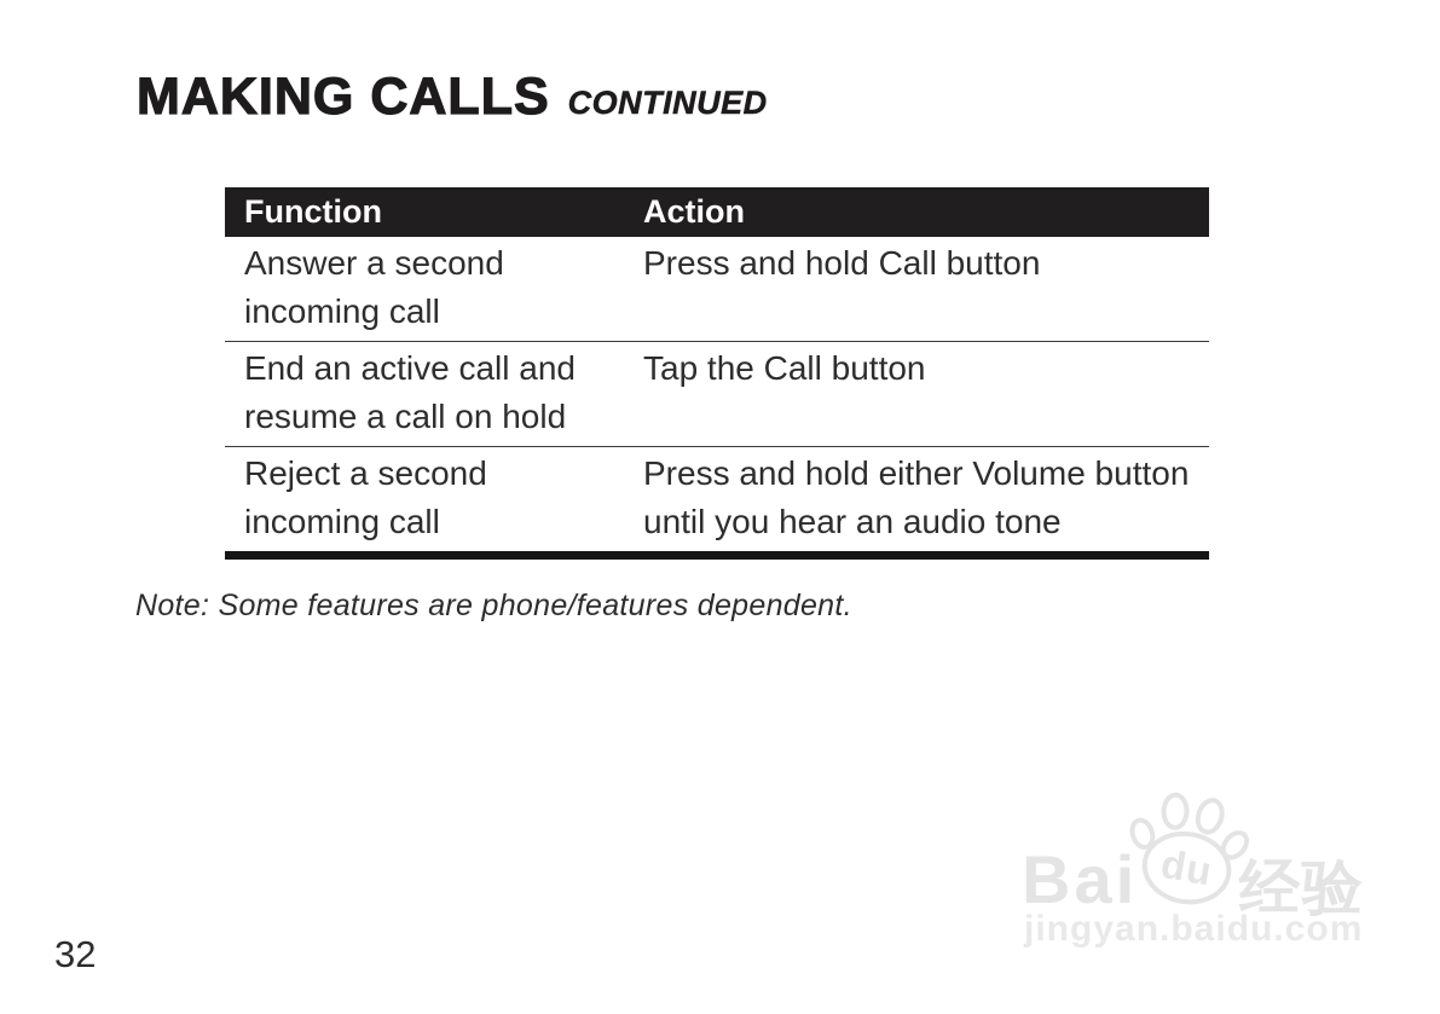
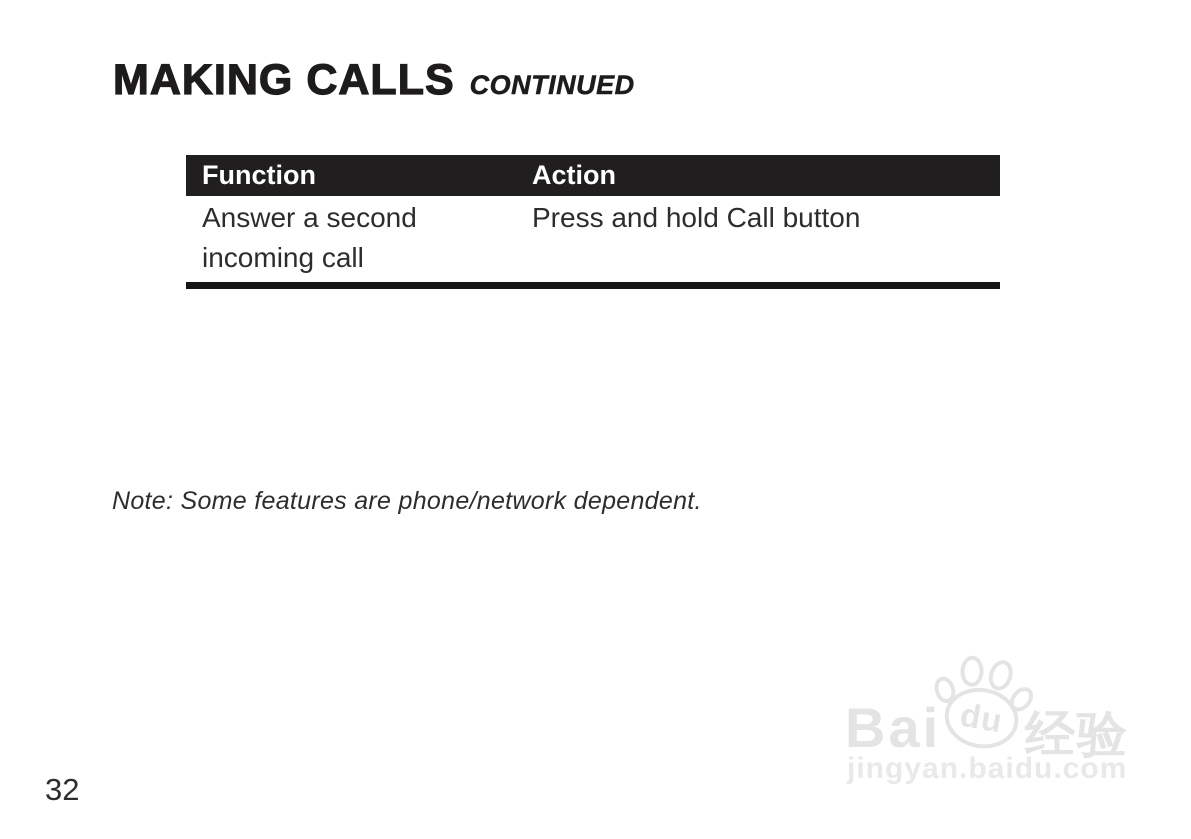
  MAKING CALLS
  CONTINUED
  Function	Action
  Answer a second incoming call	Press and hold Call button
- End an active call and resume a call on hold	Tap the Call button
- Reject a second incoming call	Press and hold either Volume button until you hear an audio tone
- Note: Some features are phone/features dependent.
+ Note: Some features are phone/network dependent.
  32
  Bai
  经验
  jingyan.baidu.com
